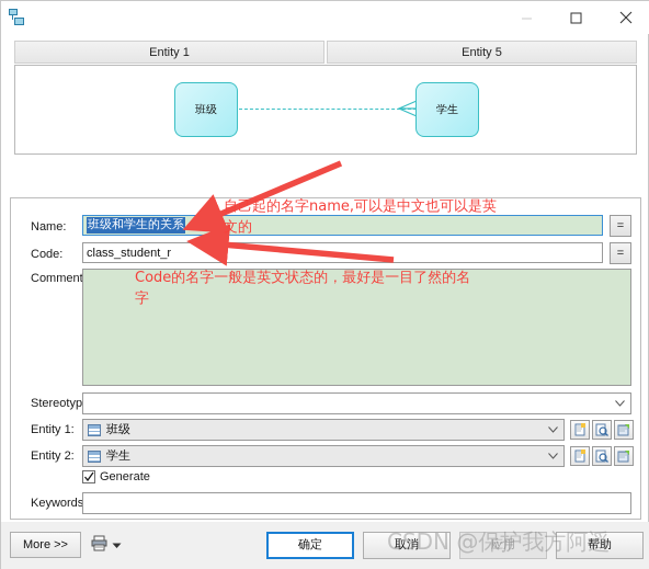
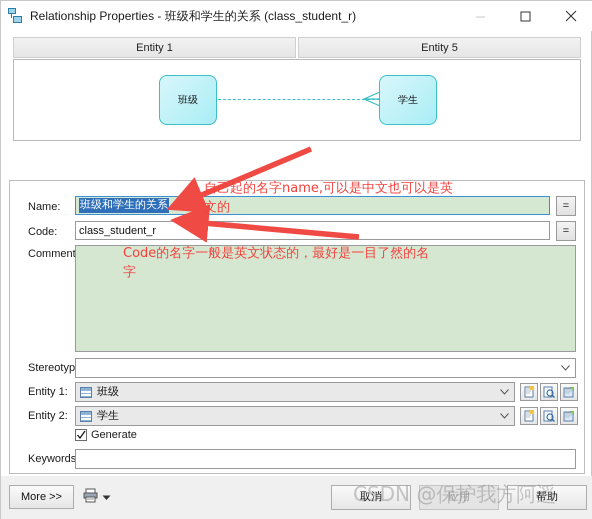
+ Relationship Properties - 班级和学生的关系 (class_student_r)
  Entity 1
  Entity 5
  班级
  学生
  Name:
  班级和学生的关系
  =
  Code:
  class_student_r
  =
  Commen
  Stereotyp
  Entity 1:
  班级
  Entity 2:
  学生
  Generate
  Keywords
  More >>
- 确定
  取消
  应用
  帮助
  自己起的名字name,可以是中文也可以是英
  文的
  Code的名字一般是英文状态的，最好是一目了然的名
  字
  CSDN @保护我方阿遥
